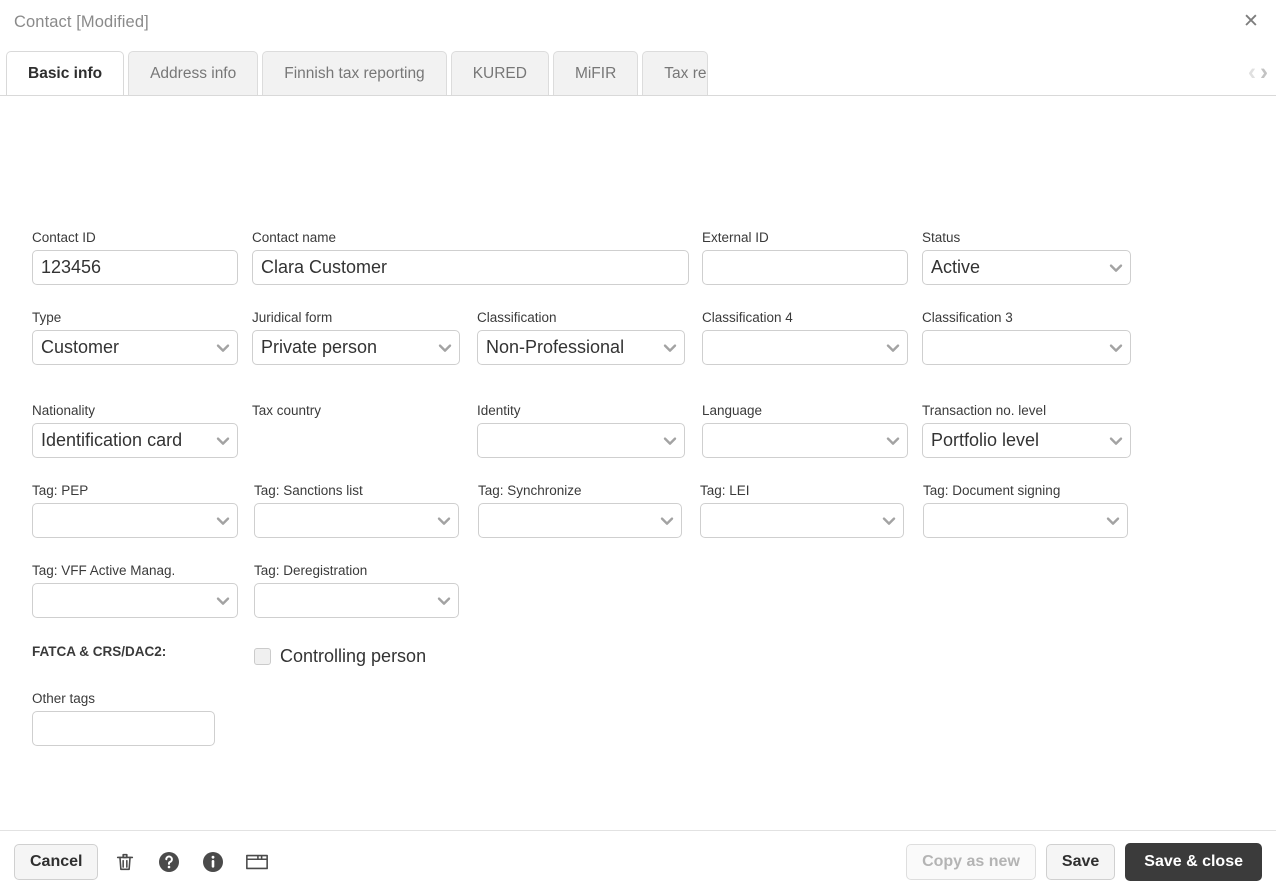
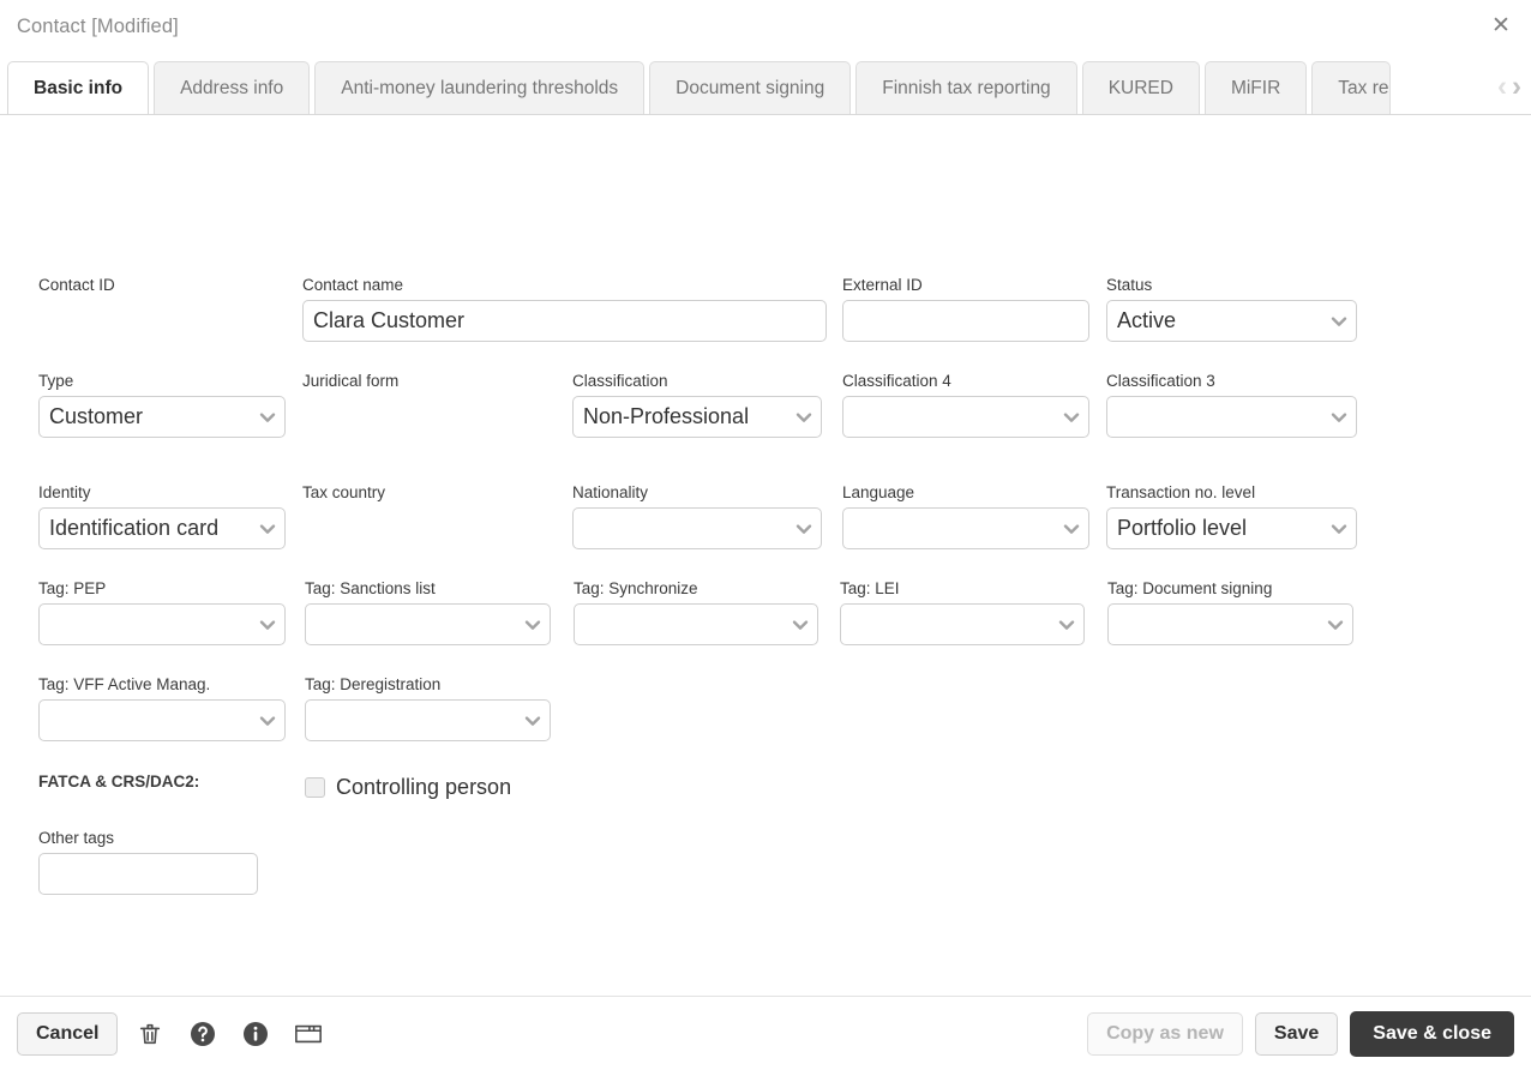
  Contact [Modified]
  ✕
  Basic info
  Address info
+ Anti-money laundering thresholds
+ Document signing
  Finnish tax reporting
  KURED
  MiFIR
  Tax re
  ‹
  ›
  Contact ID
- 123456
  Contact name
  Clara Customer
  External ID
  Status
  Active
  Type
  Customer
  Juridical form
- Private person
  Classification
  Non-Professional
  Classification 4
  Classification 3
- Nationality
+ Identity
  Identification card
  Tax country
- Identity
+ Nationality
  Language
  Transaction no. level
  Portfolio level
  Tag: PEP
  Tag: Sanctions list
  Tag: Synchronize
  Tag: LEI
  Tag: Document signing
  Tag: VFF Active Manag.
  Tag: Deregistration
  FATCA & CRS/DAC2:
  Controlling person
  Other tags
  Cancel
  Copy as new
  Save
  Save & close
